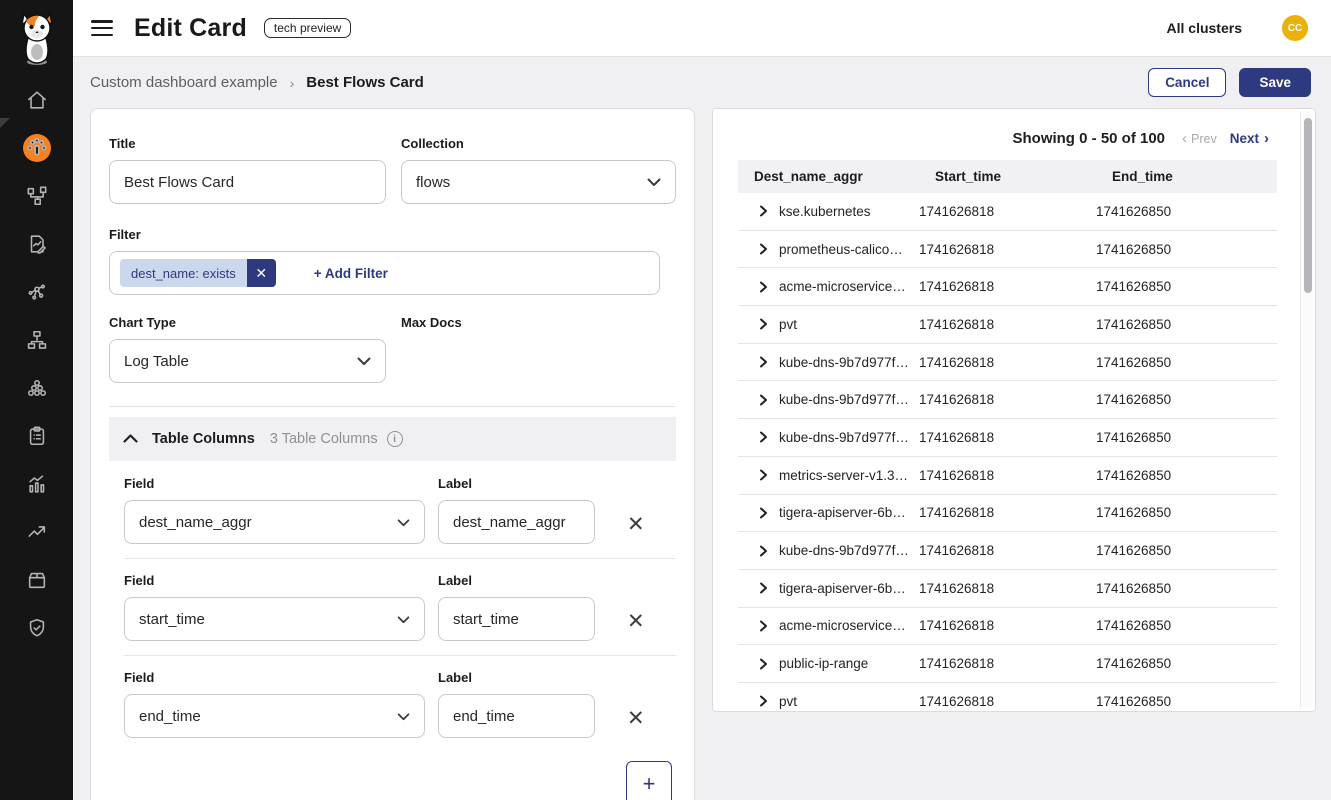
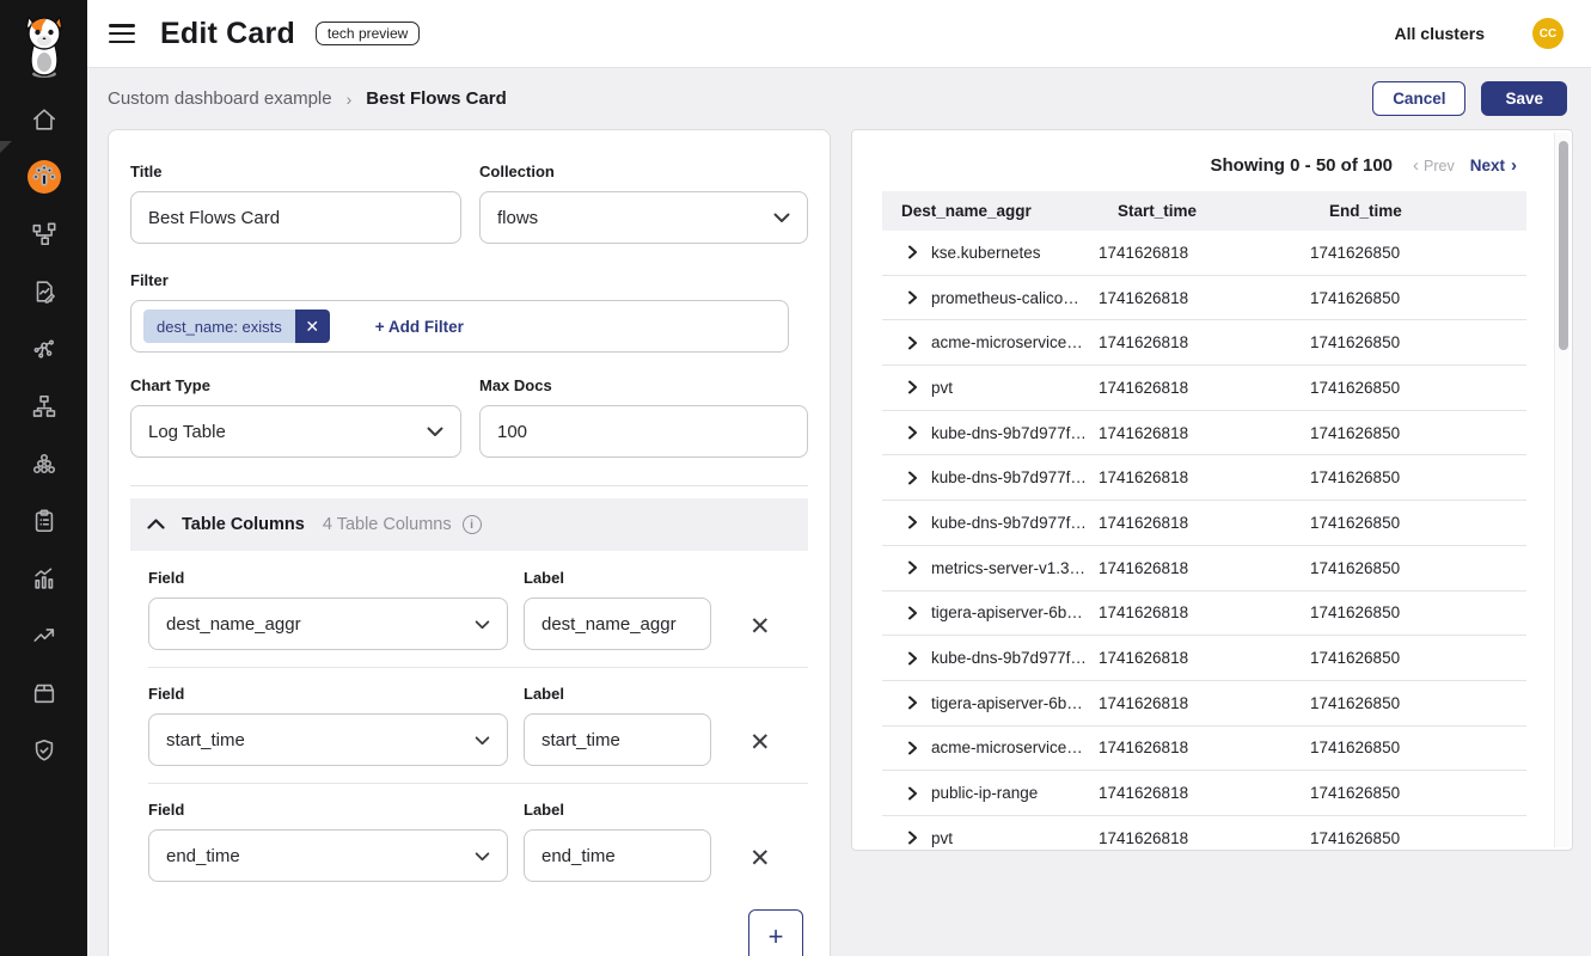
  Edit Card
  tech preview
  All clusters
  CC
  Custom dashboard example
  ›
  Best Flows Card
  Cancel
  Save
  Title
  Best Flows Card
  Collection
  flows
  Filter
  dest_name: exists
  ✕
  + Add Filter
  Chart Type
  Log Table
  Max Docs
+ 100
  Table Columns
- 3 Table Columns
+ 4 Table Columns
  i
  Field
  dest_name_aggr
  Label
  dest_name_aggr
  ✕
  Field
  start_time
  Label
  start_time
  ✕
  Field
  end_time
  Label
  end_time
  ✕
  +
  Showing 0 - 50 of 100
  ‹
  Prev
  Next
  ›
  Dest_name_aggr
  Start_time
  End_time
  kse.kubernetes
  1741626818
  1741626850
  prometheus-calico…
  1741626818
  1741626850
  acme-microservice…
  1741626818
  1741626850
  pvt
  1741626818
  1741626850
  kube-dns-9b7d977f…
  1741626818
  1741626850
  kube-dns-9b7d977f…
  1741626818
  1741626850
  kube-dns-9b7d977f…
  1741626818
  1741626850
  metrics-server-v1.3…
  1741626818
  1741626850
  tigera-apiserver-6b…
  1741626818
  1741626850
  kube-dns-9b7d977f…
  1741626818
  1741626850
  tigera-apiserver-6b…
  1741626818
  1741626850
  acme-microservice…
  1741626818
  1741626850
  public-ip-range
  1741626818
  1741626850
  pvt
  1741626818
  1741626850
